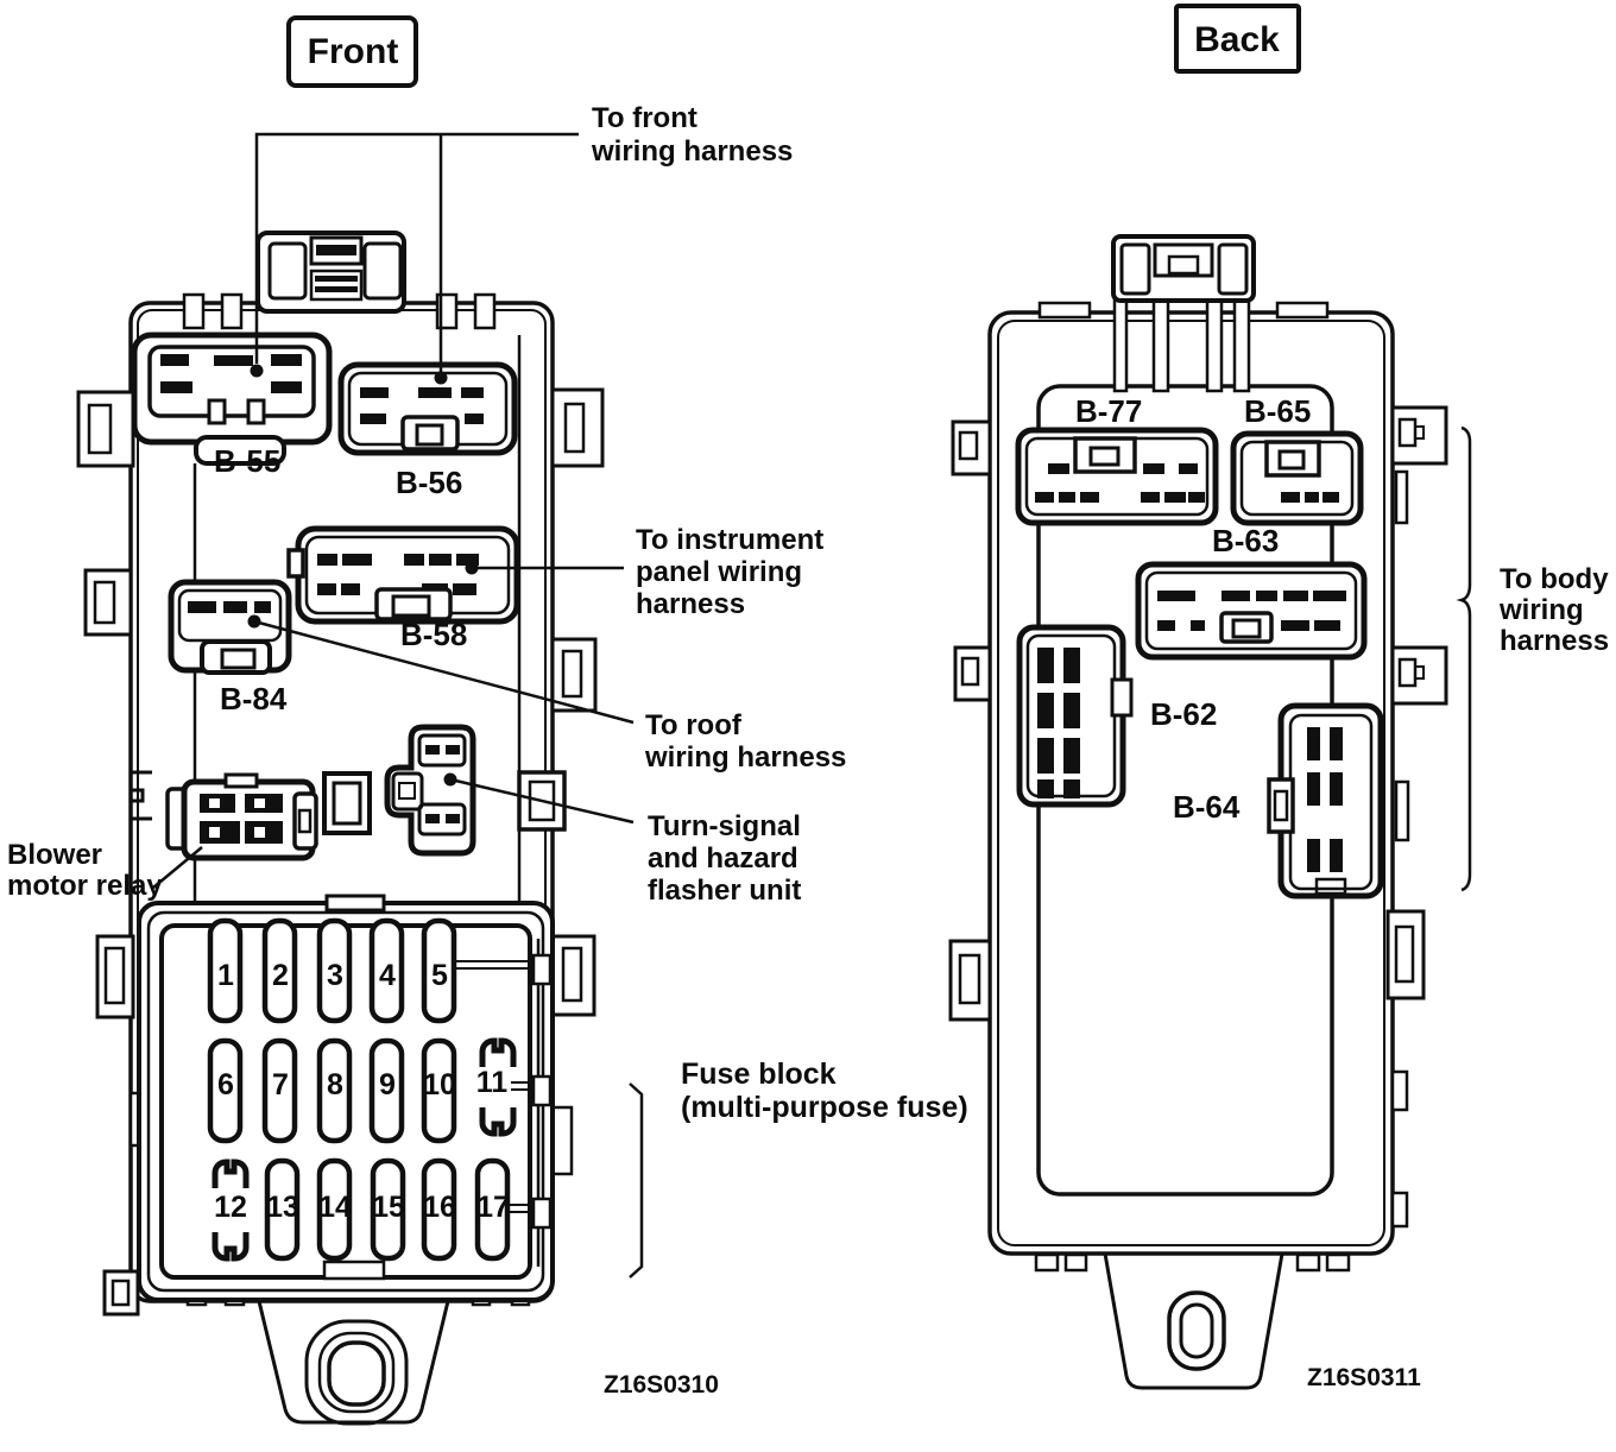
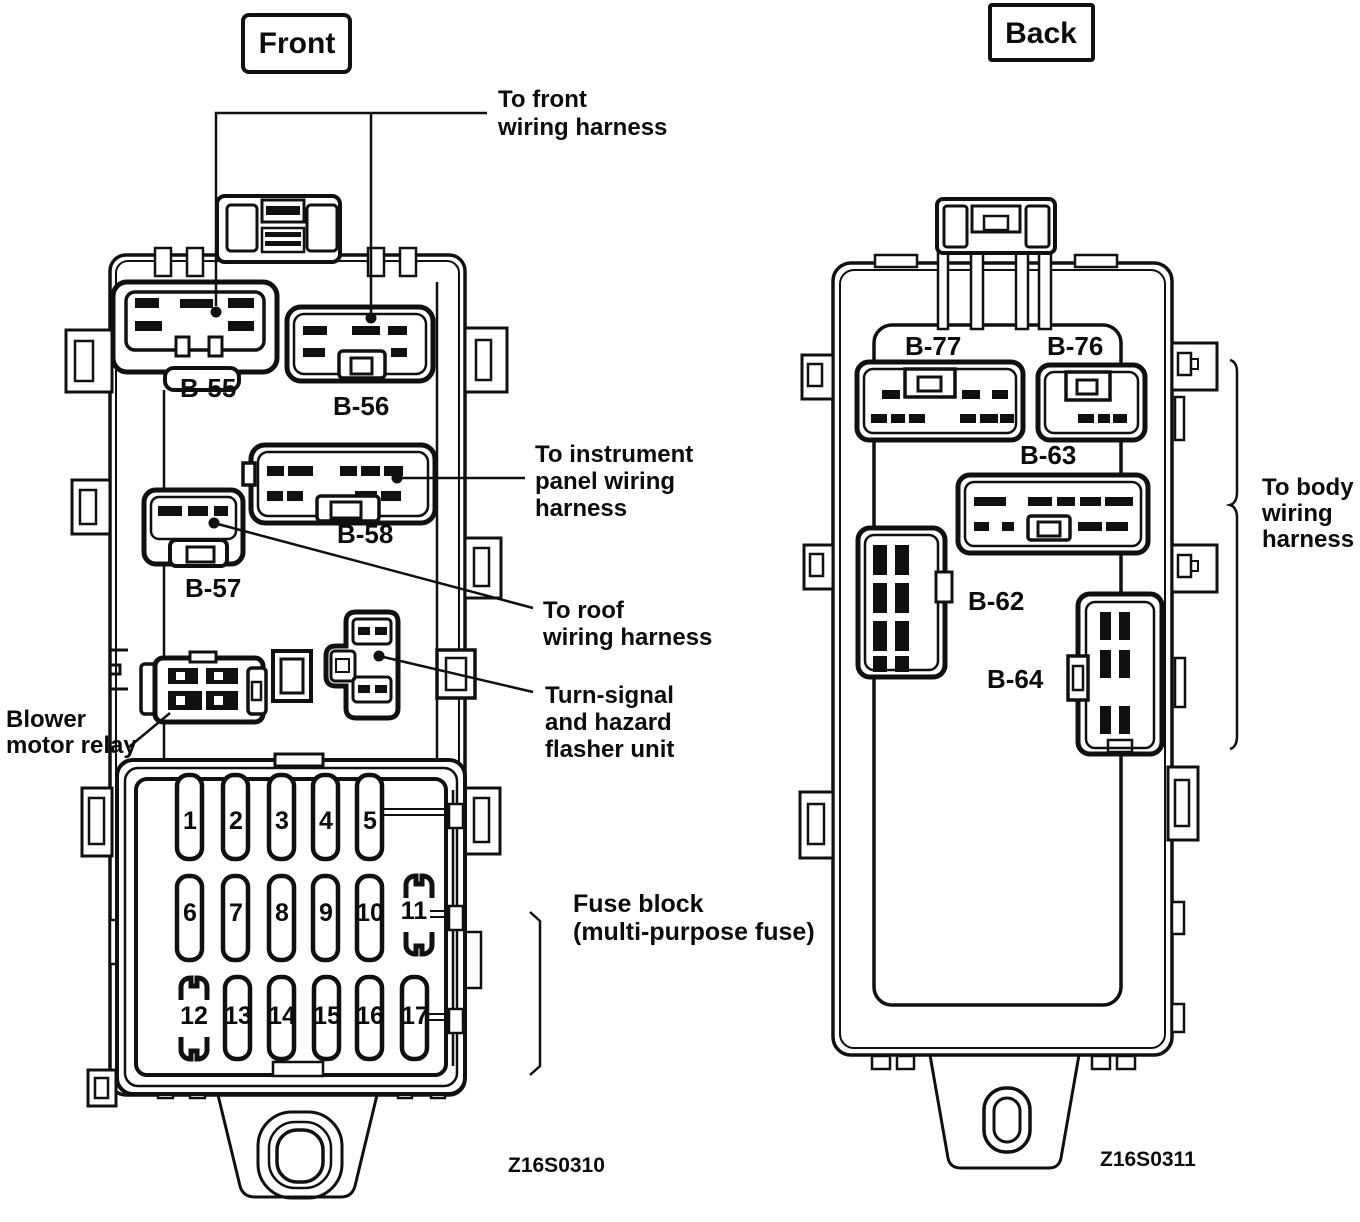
  Front
  1
  2
  3
  4
  5
  6
  7
  8
  9
  10
  11
  12
  13
  14
  15
  16
  17
  B-55
  B-56
- B-84
+ B-57
  B-58
  To front
  wiring harness
  To instrument
  panel wiring
  harness
  To roof
  wiring harness
  Turn-signal
  and hazard
  flasher unit
  Blower
  motor relay
  Fuse block
  (multi-purpose fuse)
  Z16S0310
  Back
  B-77
- B-65
+ B-76
  B-63
  B-62
  B-64
  To body
  wiring
  harness
  Z16S0311
